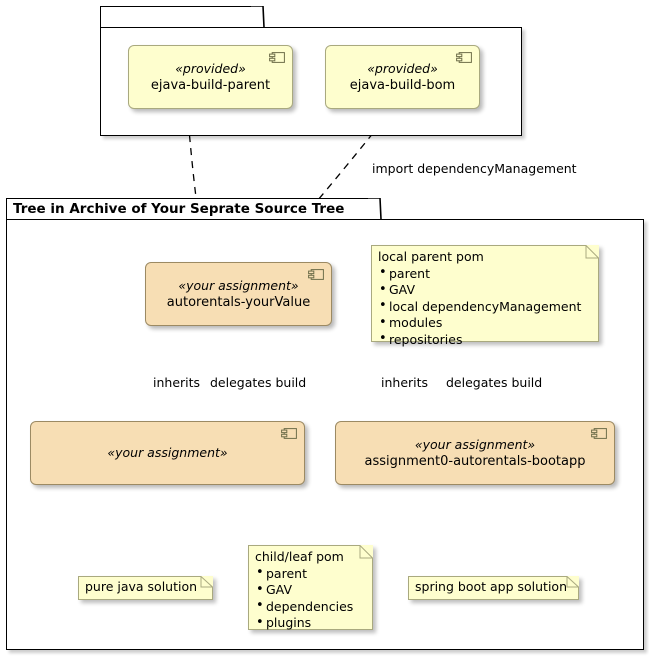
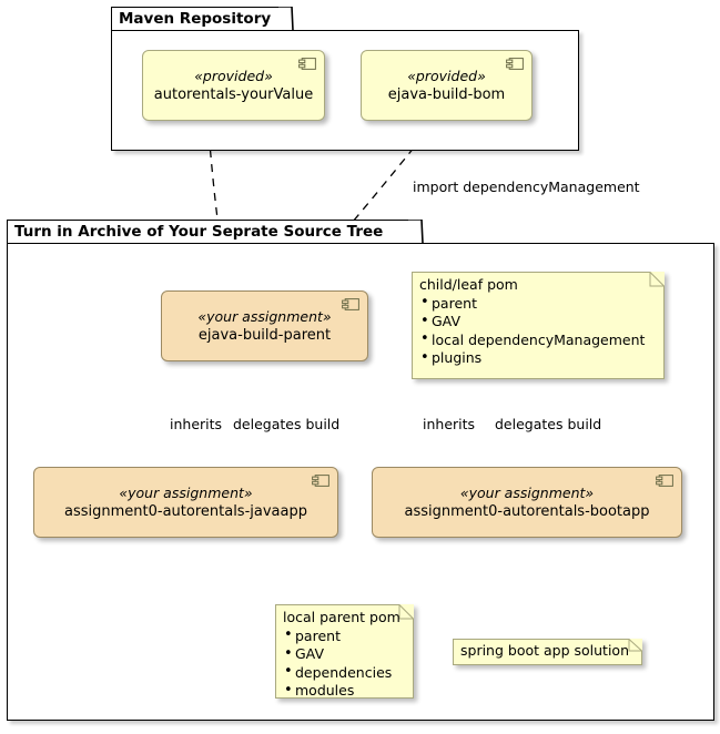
+ Maven Repository
  «provided»
- ejava-build-parent
+ autorentals-yourValue
  «provided»
  ejava-build-bom
- Tree in Archive of Your Seprate Source Tree
+ Turn in Archive of Your Seprate Source Tree
  «your assignment»
- autorentals-yourValue
+ ejava-build-parent
  «your assignment»
+ assignment0-autorentals-javaapp
  «your assignment»
  assignment0-autorentals-bootapp
- local parent pom
+ child/leaf pom
  parent
  GAV
  local dependencyManagement
- modules
+ plugins
- repositories
- child/leaf pom
+ local parent pom
  parent
  GAV
  dependencies
- plugins
+ modules
- pure java solution
  spring boot app solution
  import dependencyManagement
  inherits
  delegates build
  inherits
  delegates build
